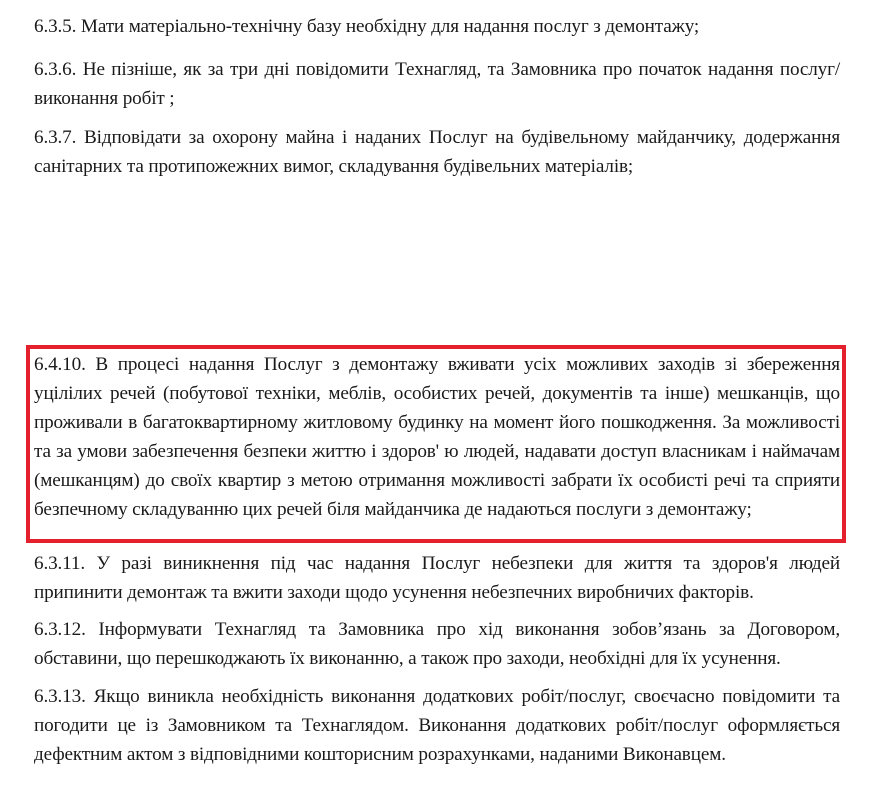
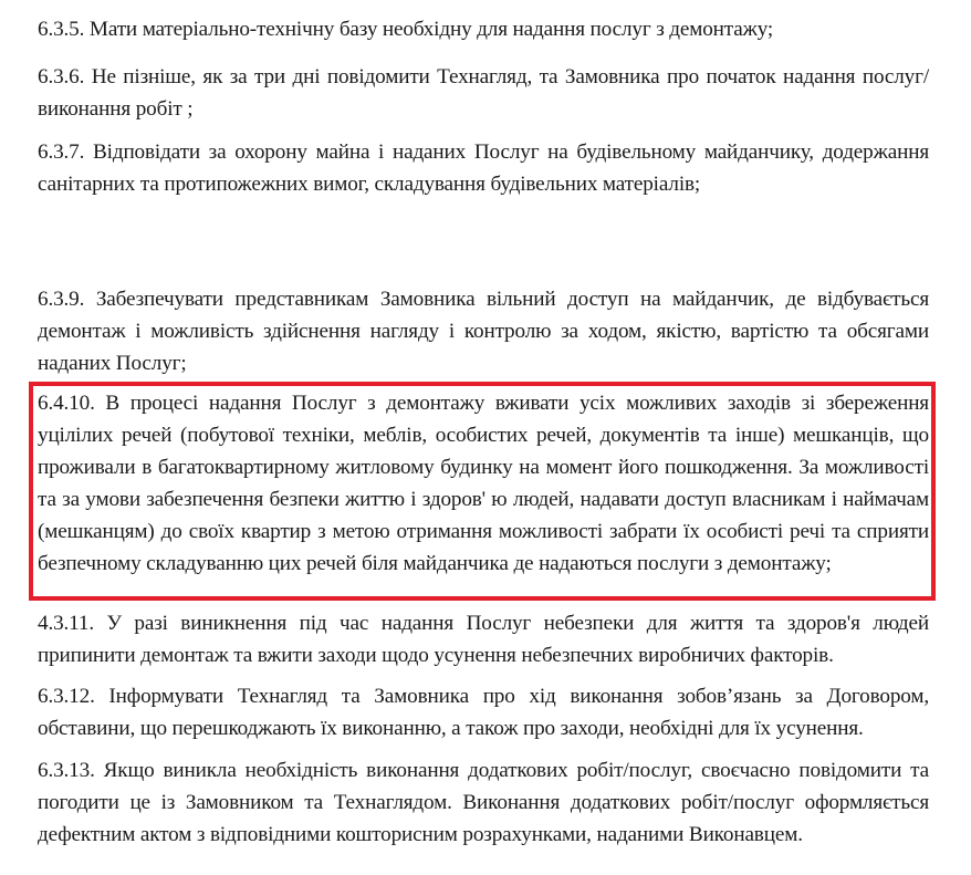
  6.3.5. Мати матеріально-технічну базу необхідну для надання послуг з демонтажу;
  6.3.6. Не пізніше, як за три дні повідомити Технагляд, та Замовника про початок надання послуг/виконання робіт ;
  6.3.7. Відповідати за охорону майна і наданих Послуг на будівельному майданчику, додержання санітарних та протипожежних вимог, складування будівельних матеріалів;
+ 6.3.9. Забезпечувати представникам Замовника вільний доступ на майданчик, де відбувається демонтаж і можливість здійснення нагляду і контролю за ходом, якістю, вартістю та обсягами наданих Послуг;
  6.4.10. В процесі надання Послуг з демонтажу вживати усіх можливих заходів зі збереження уцілілих речей (побутової техніки, меблів, особистих речей, документів та інше) мешканців, що проживали в багатоквартирному житловому будинку на момент його пошкодження. За можливості та за умови забезпечення безпеки життю і здоров' ю людей, надавати доступ власникам і наймачам (мешканцям) до своїх квартир з метою отримання можливості забрати їх особисті речі та сприяти безпечному складуванню цих речей біля майданчика де надаються послуги з демонтажу;
- 6.3.11. У разі виникнення під час надання Послуг небезпеки для життя та здоров'я людей припинити демонтаж та вжити заходи щодо усунення небезпечних виробничих факторів.
+ 4.3.11. У разі виникнення під час надання Послуг небезпеки для життя та здоров'я людей припинити демонтаж та вжити заходи щодо усунення небезпечних виробничих факторів.
  6.3.12. Інформувати Технагляд та Замовника про хід виконання зобов’язань за Договором, обставини, що перешкоджають їх виконанню, а також про заходи, необхідні для їх усунення.
  6.3.13. Якщо виникла необхідність виконання додаткових робіт/послуг, своєчасно повідомити та погодити це із Замовником та Технаглядом. Виконання додаткових робіт/послуг оформляється дефектним актом з відповідними кошторисним розрахунками, наданими Виконавцем.
